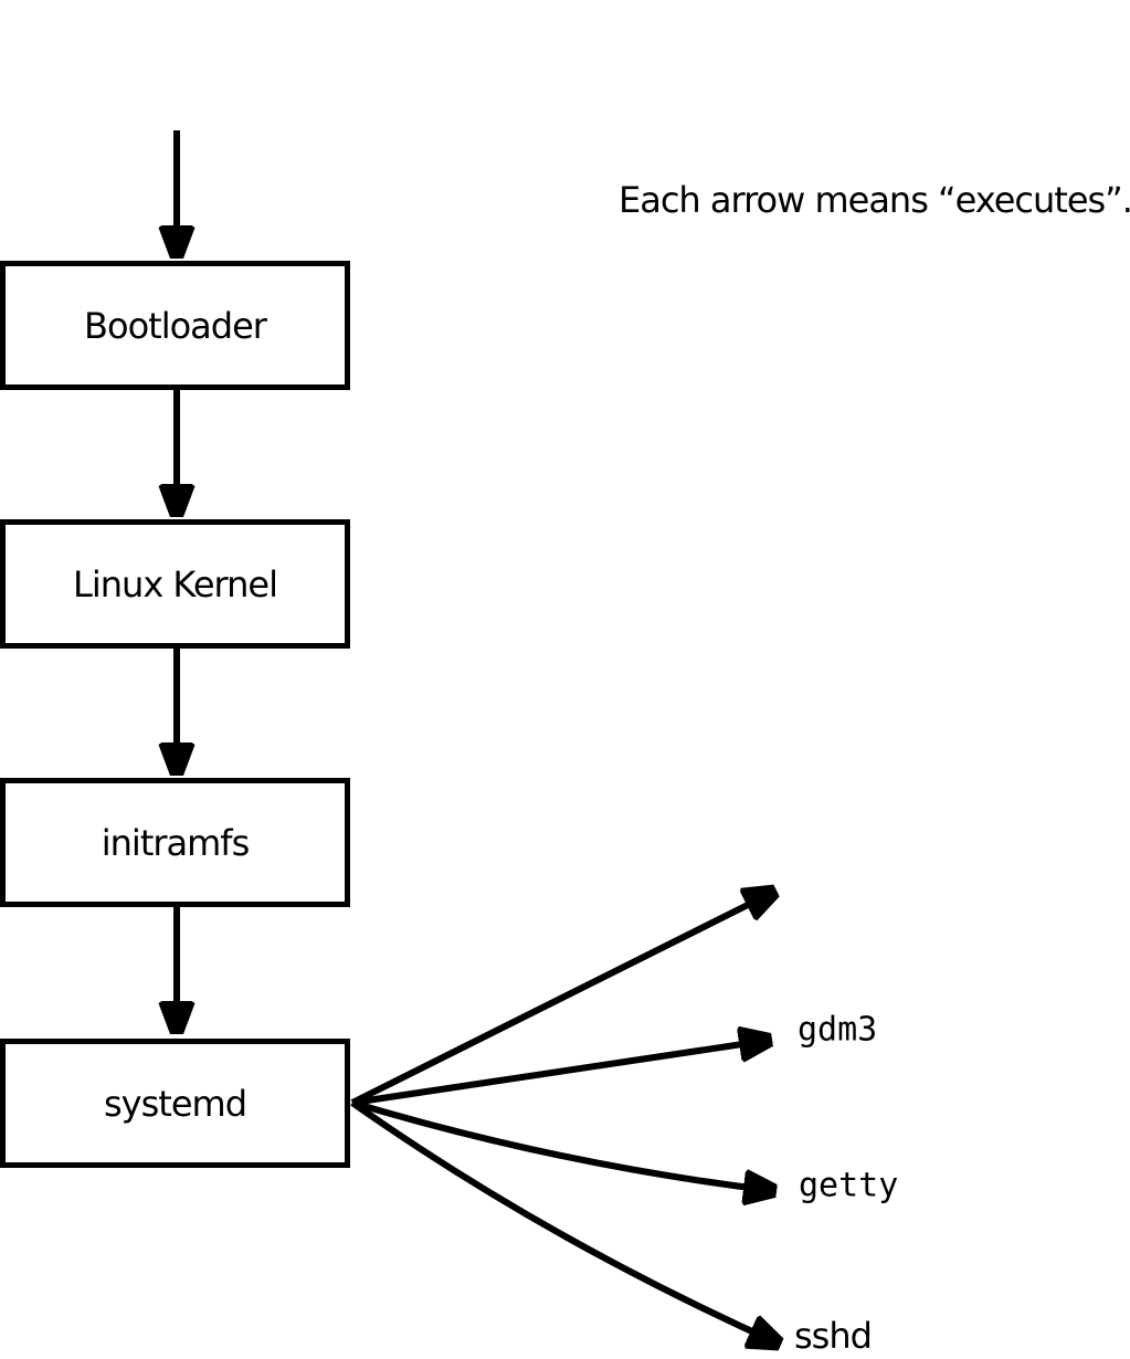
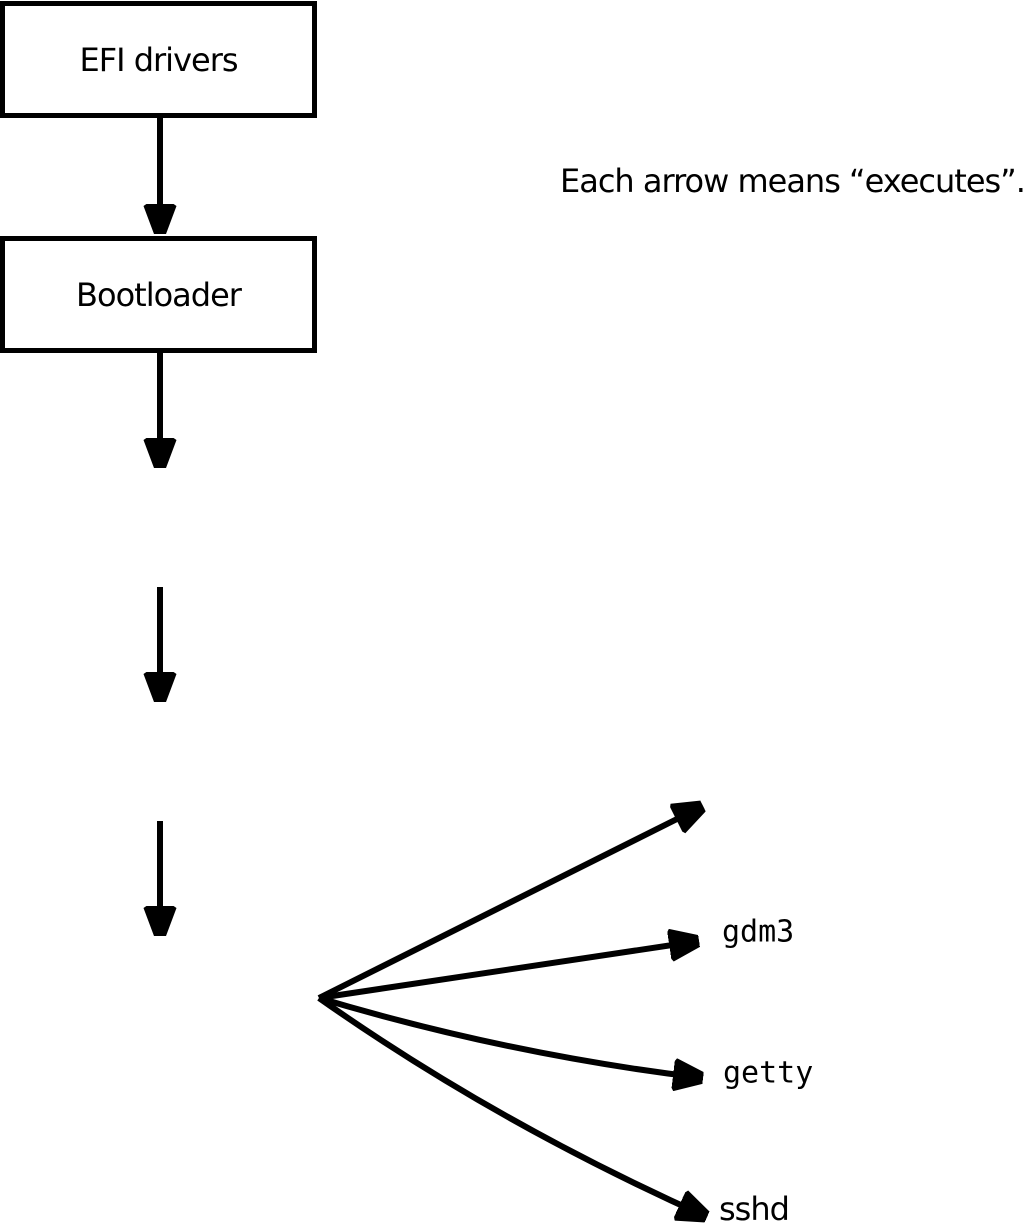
+ EFI drivers
  Bootloader
- Linux Kernel
- initramfs
- systemd
  Each arrow means “executes”.
  gdm3
  getty
  sshd
